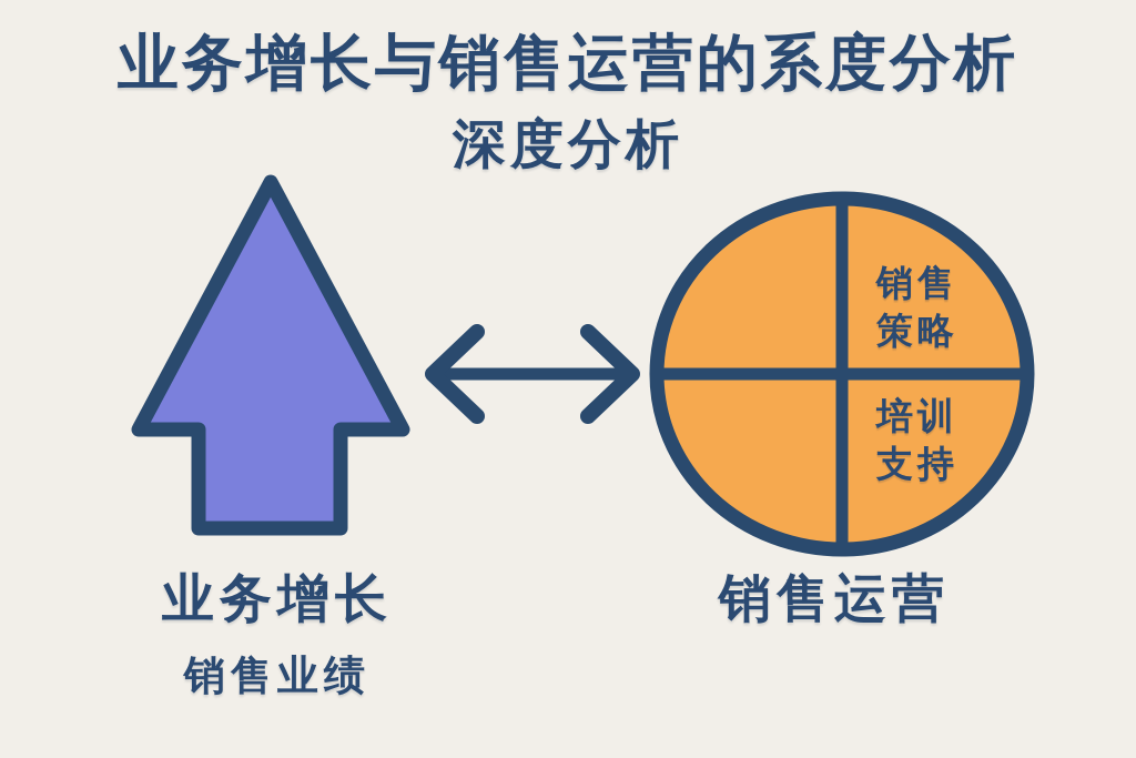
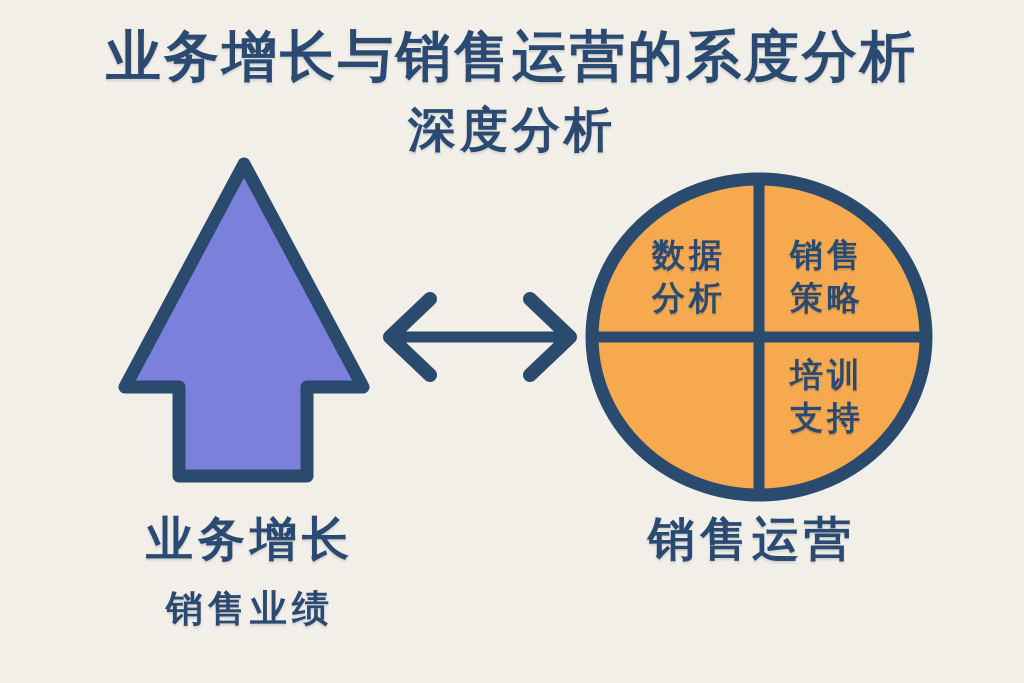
  业务增长与销售运营的系度分析
  深度分析
+ 数据
+ 分析
  销售
  策略
  培训
  支持
  业务增长
  销售业绩
  销售运营
